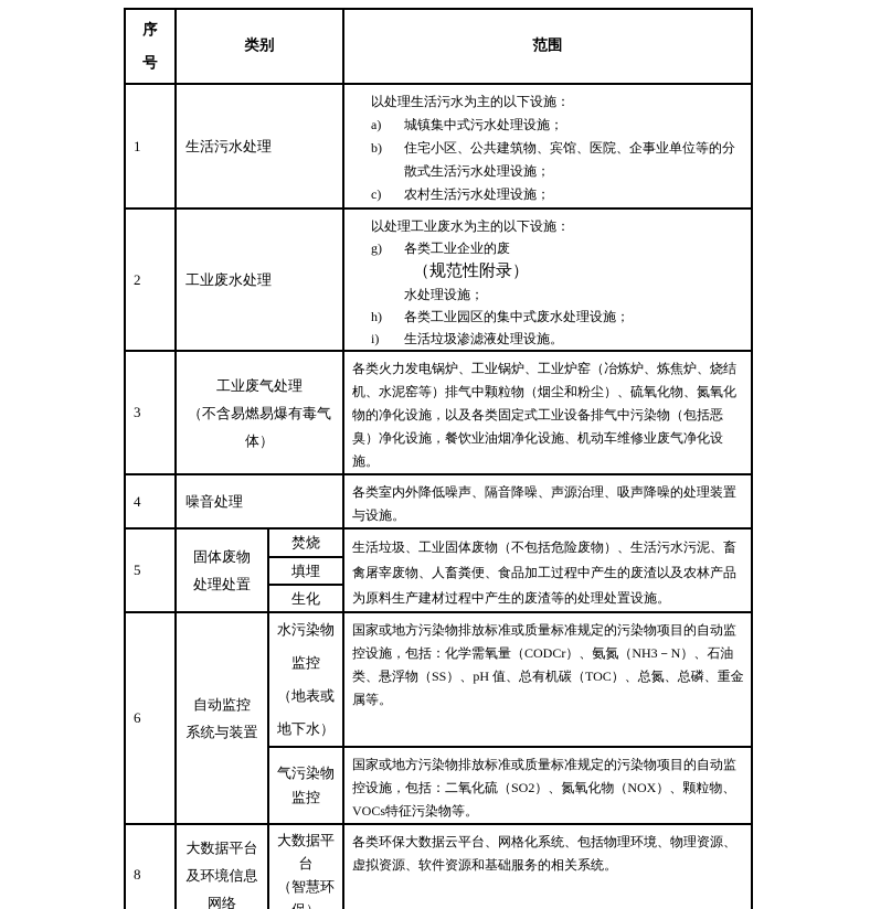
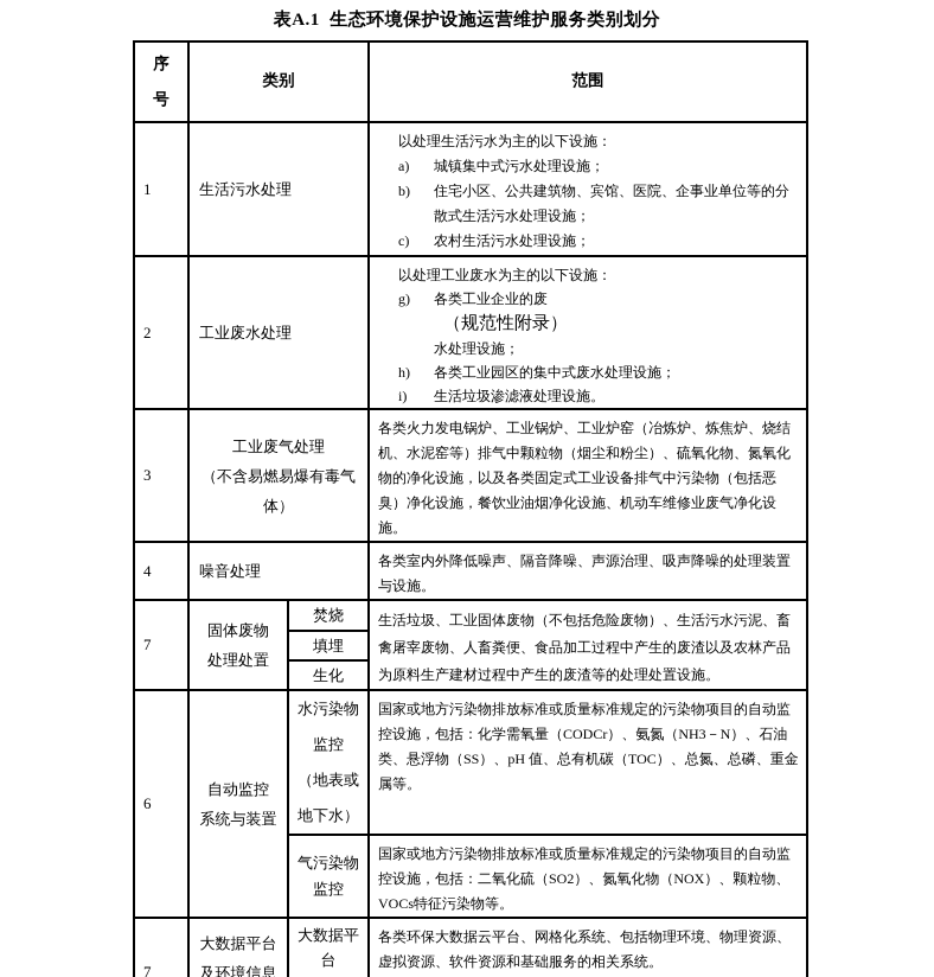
+ 表A.1 生态环境保护设施运营维护服务类别划分
  序 号	类别	范围
  1	生活污水处理	以处理生活污水为主的以下设施： a) 城镇集中式污水处理设施； b) 住宅小区、公共建筑物、宾馆、医院、企事业单位等的分散式生活污水处理设施； c) 农村生活污水处理设施；
  2	工业废水处理	以处理工业废水为主的以下设施： g) 各类工业企业的废 （规范性附录） 水处理设施； h) 各类工业园区的集中式废水处理设施； i) 生活垃圾渗滤液处理设施。
  3	工业废气处理 （不含易燃易爆有毒气 体）	各类火力发电锅炉、工业锅炉、工业炉窑（冶炼炉、炼焦炉、烧结机、水泥窑等）排气中颗粒物（烟尘和粉尘）、硫氧化物、氮氧化物的净化设施，以及各类固定式工业设备排气中污染物（包括恶臭）净化设施，餐饮业油烟净化设施、机动车维修业废气净化设施。
  4	噪音处理	各类室内外降低噪声、隔音降噪、声源治理、吸声降噪的处理装置与设施。
- 5	固体废物 处理处置	焚烧	生活垃圾、工业固体废物（不包括危险废物）、生活污水污泥、畜禽屠宰废物、人畜粪便、食品加工过程中产生的废渣以及农林产品为原料生产建材过程中产生的废渣等的处理处置设施。
+ 7	固体废物 处理处置	焚烧	生活垃圾、工业固体废物（不包括危险废物）、生活污水污泥、畜禽屠宰废物、人畜粪便、食品加工过程中产生的废渣以及农林产品为原料生产建材过程中产生的废渣等的处理处置设施。
  填埋
  生化
  6	自动监控 系统与装置	水污染物 监控 （地表或 地下水）	国家或地方污染物排放标准或质量标准规定的污染物项目的自动监控设施，包括：化学需氧量（CODCr）、氨氮（NH3－N）、石油类、悬浮物（SS）、pH 值、总有机碳（TOC）、总氮、总磷、重金属等。
  气污染物 监控	国家或地方污染物排放标准或质量标准规定的污染物项目的自动监控设施，包括：二氧化硫（SO2）、氮氧化物（NOX）、颗粒物、VOCs特征污染物等。
- 8	大数据平台 及环境信息 网络	大数据平 台 （智慧环	各类环保大数据云平台、网格化系统、包括物理环境、物理资源、虚拟资源、软件资源和基础服务的相关系统。
+ 7	大数据平台 及环境信息	大数据平 台	各类环保大数据云平台、网格化系统、包括物理环境、物理资源、虚拟资源、软件资源和基础服务的相关系统。
